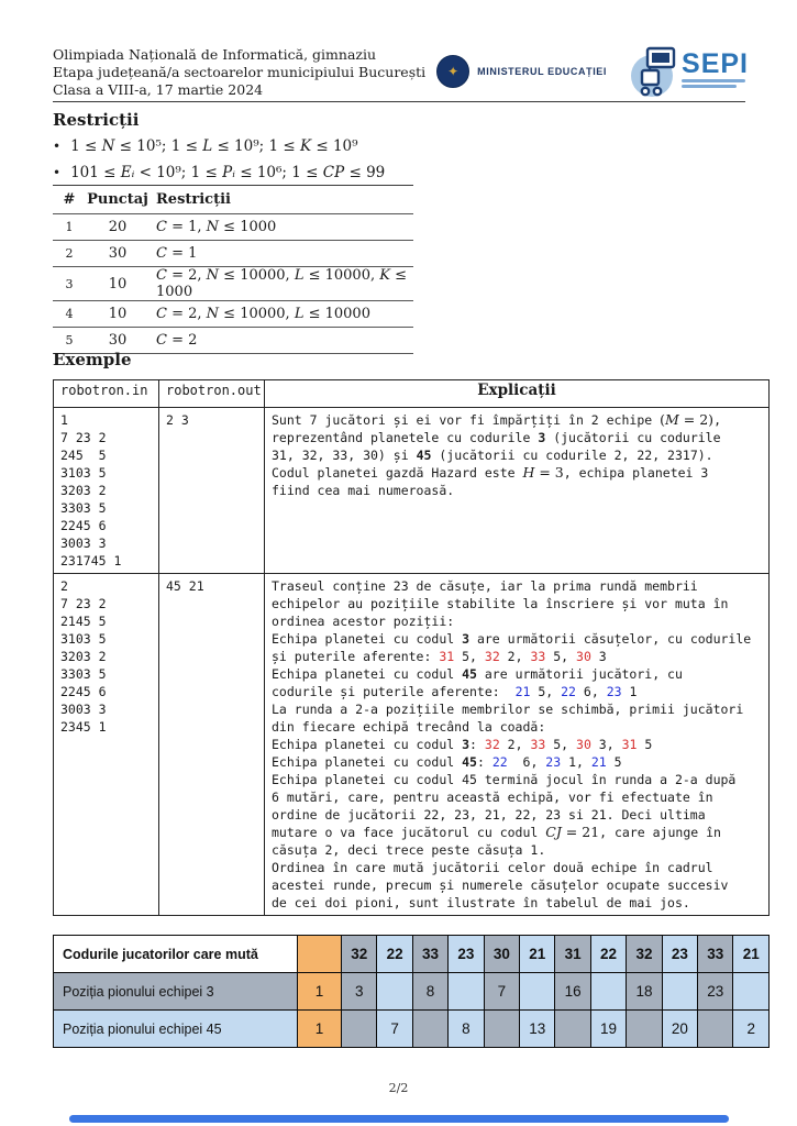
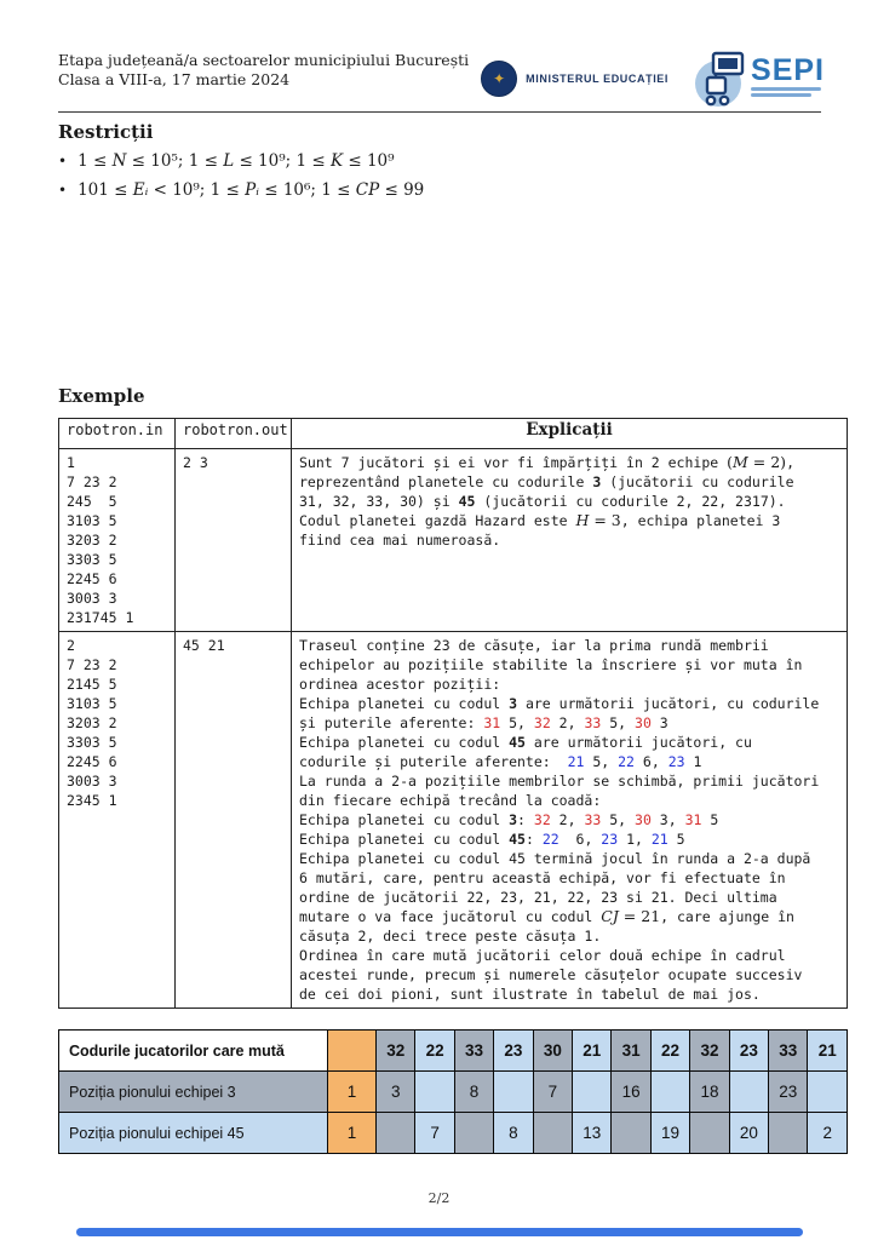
- Olimpiada Națională de Informatică, gimnaziu
  Etapa județeană/a sectoarelor municipiului București
  Clasa a VIII-a, 17 martie 2024
  ✦
  MINISTERUL EDUCAȚIEI
  SEPI
  Restricții
  1 ≤ N ≤ 10⁵; 1 ≤ L ≤ 10⁹; 1 ≤ K ≤ 10⁹
  101 ≤ Eᵢ < 10⁹; 1 ≤ Pᵢ ≤ 10⁶; 1 ≤ CP ≤ 99
- #	Punctaj	Restricții
- 1	20	C = 1, N ≤ 1000
- 2	30	C = 1
- 3	10	C = 2, N ≤ 10000, L ≤ 10000, K ≤ 1000
- 4	10	C = 2, N ≤ 10000, L ≤ 10000
- 5	30	C = 2
  Exemple
  robotron.in	robotron.out	Explicații
  17 23 2245 53103 53203 23303 52245 63003 3231745 1	2 3	Sunt 7 jucători și ei vor fi împărțiți în 2 echipe (M = 2),reprezentând planetele cu codurile 3 (jucătorii cu codurile31, 32, 33, 30) și 45 (jucătorii cu codurile 2, 22, 2317).Codul planetei gazdă Hazard este H = 3, echipa planetei 3fiind cea mai numeroasă.
- 27 23 22145 53103 53203 23303 52245 63003 32345 1	45 21	Traseul conține 23 de căsuțe, iar la prima rundă membriiechipelor au pozițiile stabilite la înscriere și vor muta înordinea acestor poziții:Echipa planetei cu codul 3 are următorii căsuțelor, cu codurileși puterile aferente: 31 5, 32 2, 33 5, 30 3Echipa planetei cu codul 45 are următorii jucători, cucodurile și puterile aferente: 21 5, 22 6, 23 1La runda a 2-a pozițiile membrilor se schimbă, primii jucătoridin fiecare echipă trecând la coadă:Echipa planetei cu codul 3: 32 2, 33 5, 30 3, 31 5Echipa planetei cu codul 45: 22 6, 23 1, 21 5Echipa planetei cu codul 45 termină jocul în runda a 2-a după6 mutări, care, pentru această echipă, vor fi efectuate înordine de jucătorii 22, 23, 21, 22, 23 si 21. Deci ultimamutare o va face jucătorul cu codul CJ = 21, care ajunge încăsuța 2, deci trece peste căsuța 1.Ordinea în care mută jucătorii celor două echipe în cadrulacestei runde, precum și numerele căsuțelor ocupate succesivde cei doi pioni, sunt ilustrate în tabelul de mai jos.
+ 27 23 22145 53103 53203 23303 52245 63003 32345 1	45 21	Traseul conține 23 de căsuțe, iar la prima rundă membriiechipelor au pozițiile stabilite la înscriere și vor muta înordinea acestor poziții:Echipa planetei cu codul 3 are următorii jucători, cu codurileși puterile aferente: 31 5, 32 2, 33 5, 30 3Echipa planetei cu codul 45 are următorii jucători, cucodurile și puterile aferente: 21 5, 22 6, 23 1La runda a 2-a pozițiile membrilor se schimbă, primii jucătoridin fiecare echipă trecând la coadă:Echipa planetei cu codul 3: 32 2, 33 5, 30 3, 31 5Echipa planetei cu codul 45: 22 6, 23 1, 21 5Echipa planetei cu codul 45 termină jocul în runda a 2-a după6 mutări, care, pentru această echipă, vor fi efectuate înordine de jucătorii 22, 23, 21, 22, 23 si 21. Deci ultimamutare o va face jucătorul cu codul CJ = 21, care ajunge încăsuța 2, deci trece peste căsuța 1.Ordinea în care mută jucătorii celor două echipe în cadrulacestei runde, precum și numerele căsuțelor ocupate succesivde cei doi pioni, sunt ilustrate în tabelul de mai jos.
  Codurile jucatorilor care mută		32	22	33	23	30	21	31	22	32	23	33	21
  Poziția pionului echipei 3	1	3		8		7		16		18		23
  Poziția pionului echipei 45	1		7		8		13		19		20		2
  2/2
